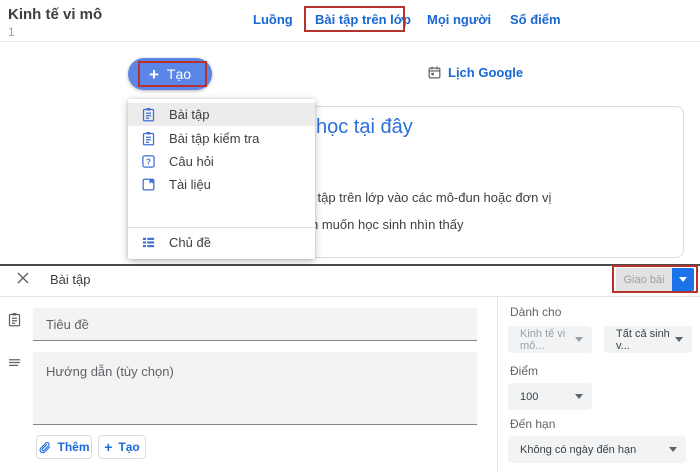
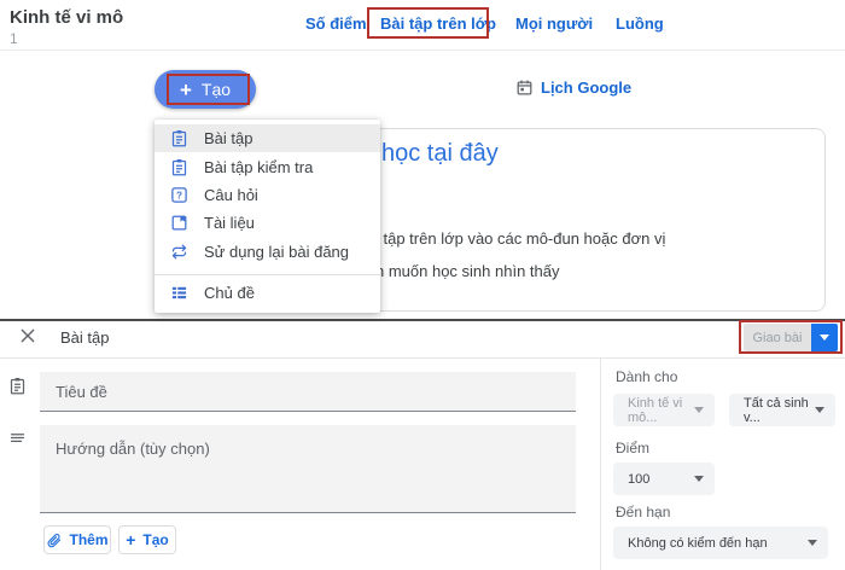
  Kinh tế vi mô
  1
- Luồng
+ Số điểm
  Bài tập trên lớp
  Mọi người
- Số điểm
+ Luồng
  +
  Tạo
  Lịch Google
  học tại đây
  tập trên lớp vào các mô-đun hoặc đơn vị
  muốn học sinh nhìn thấy
  Bài tập
  Bài tập kiểm tra
  ?
  Câu hỏi
  Tài liệu
+ Sử dụng lại bài đăng
  Chủ đề
  Bài tập
  Giao bài
  Tiêu đề
  Hướng dẫn (tùy chọn)
  Thêm
  +
  Tạo
  Dành cho
  Kinh tế vi mô...
  Tất cả sinh v...
  Điểm
  100
  Đến hạn
- Không có ngày đến hạn
+ Không có kiểm đến hạn
